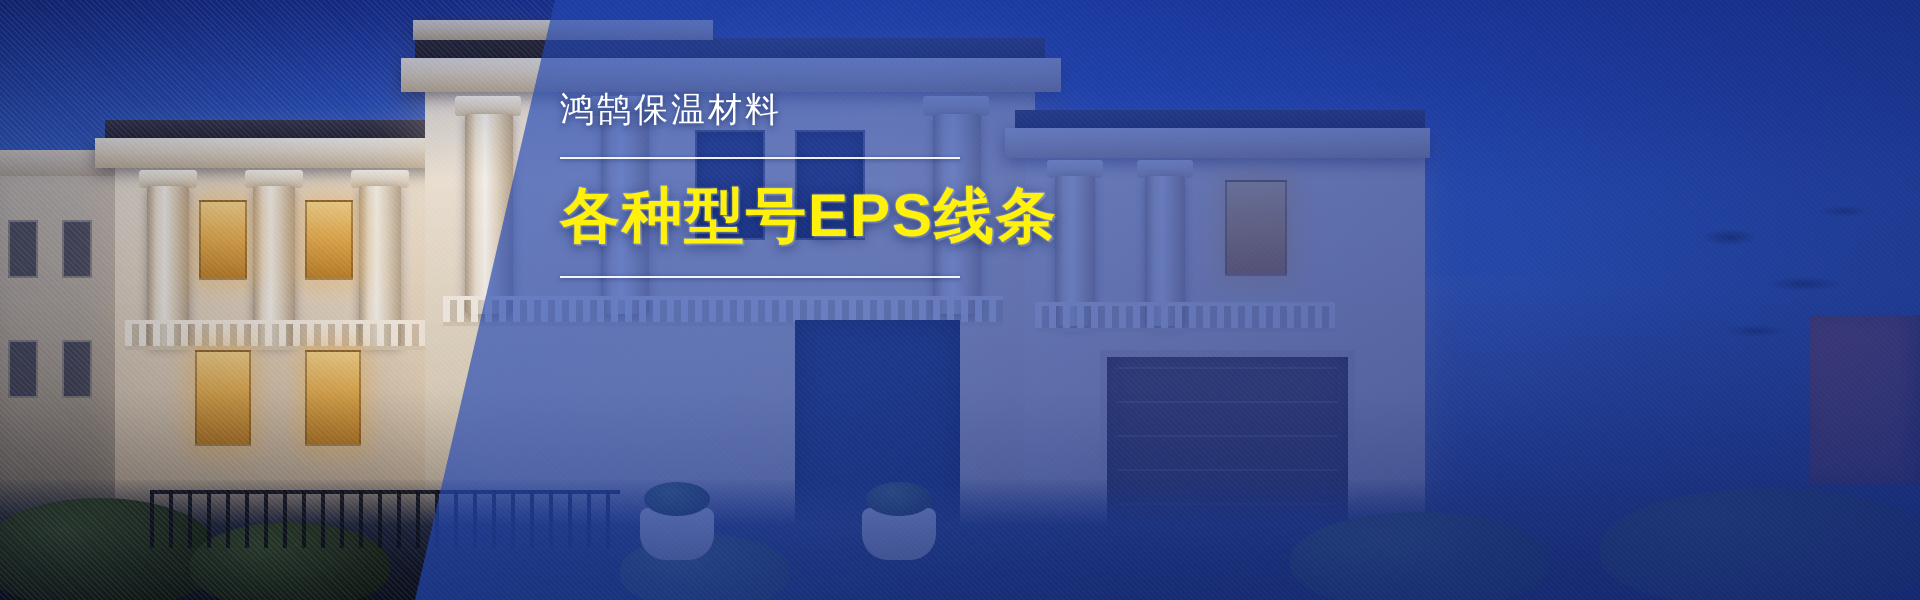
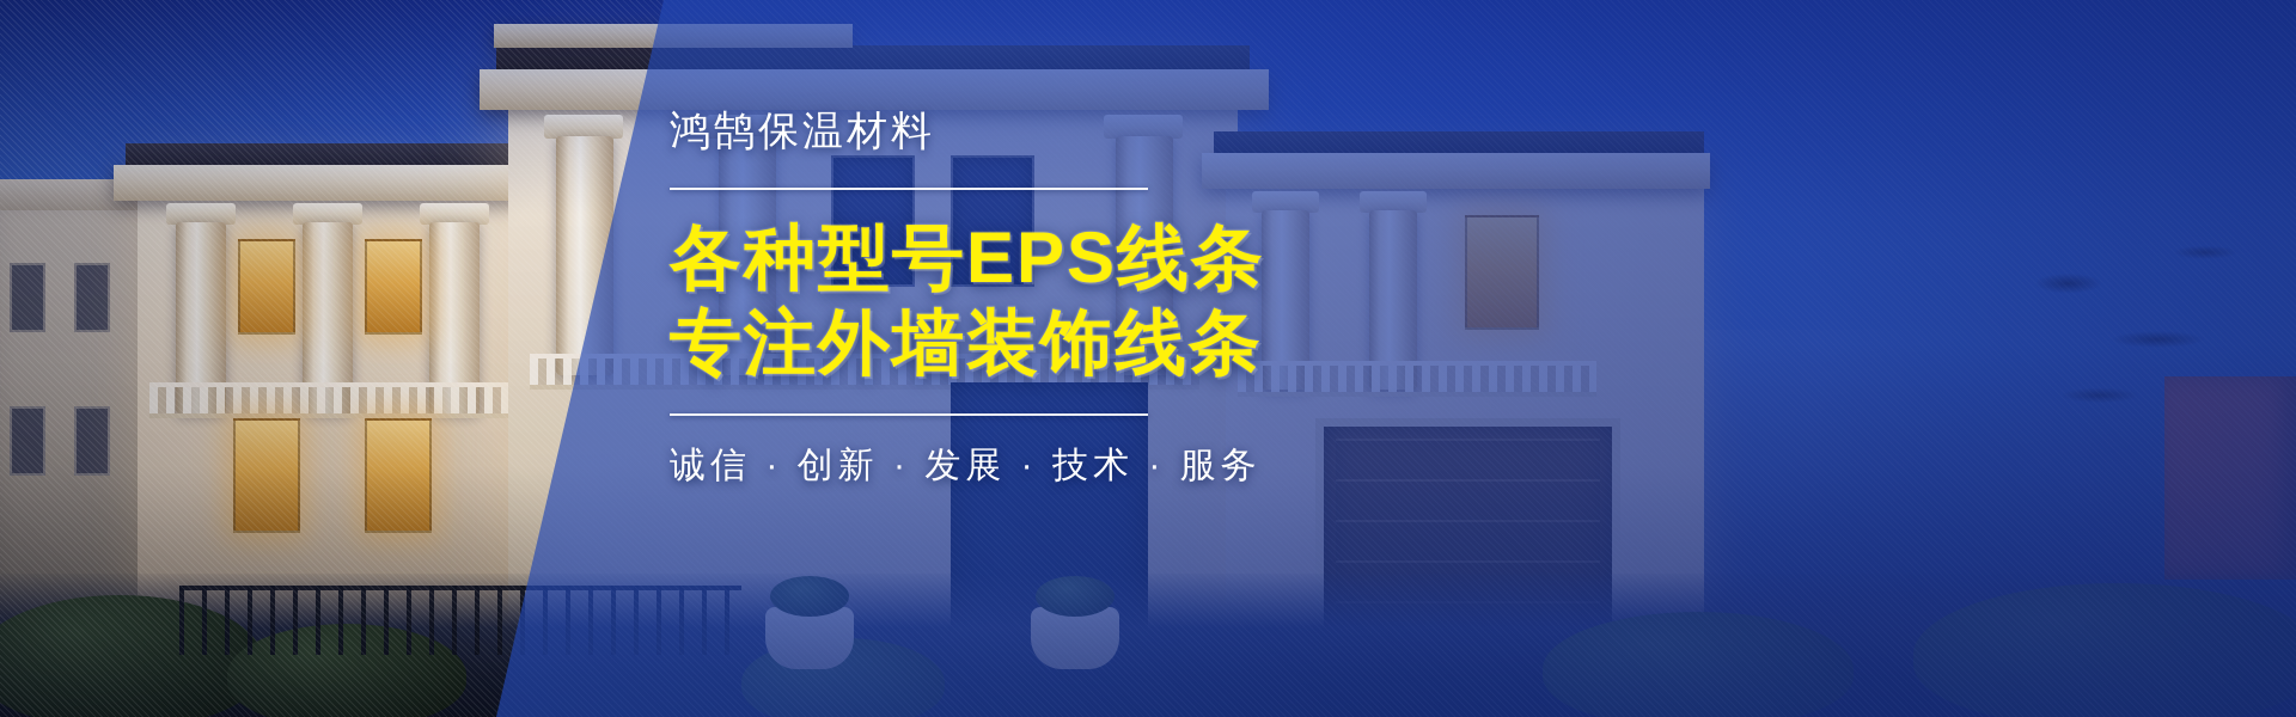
  鸿鹄保温材料
  各种型号EPS线条
+ 专注外墙装饰线条
+ 诚信 · 创新 · 发展 · 技术 · 服务
